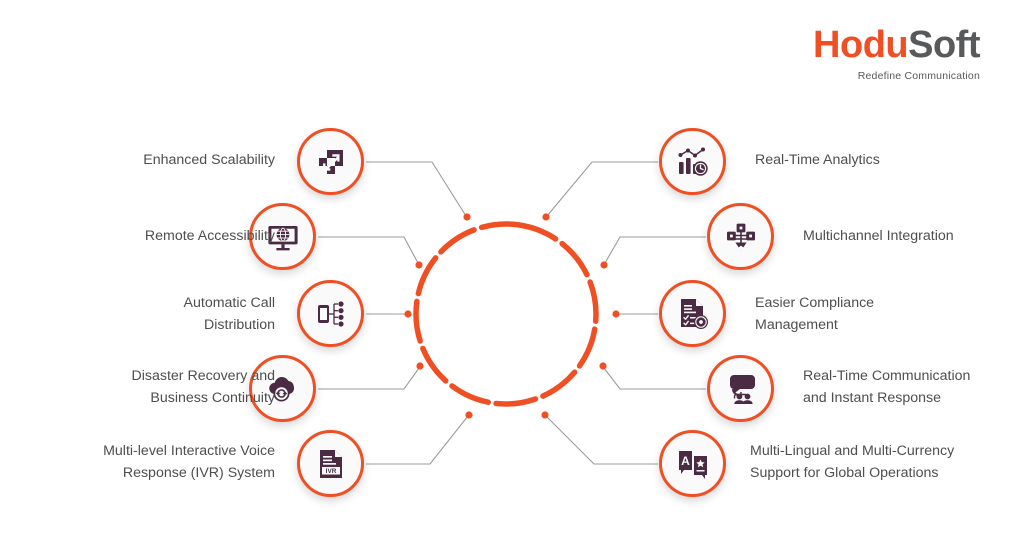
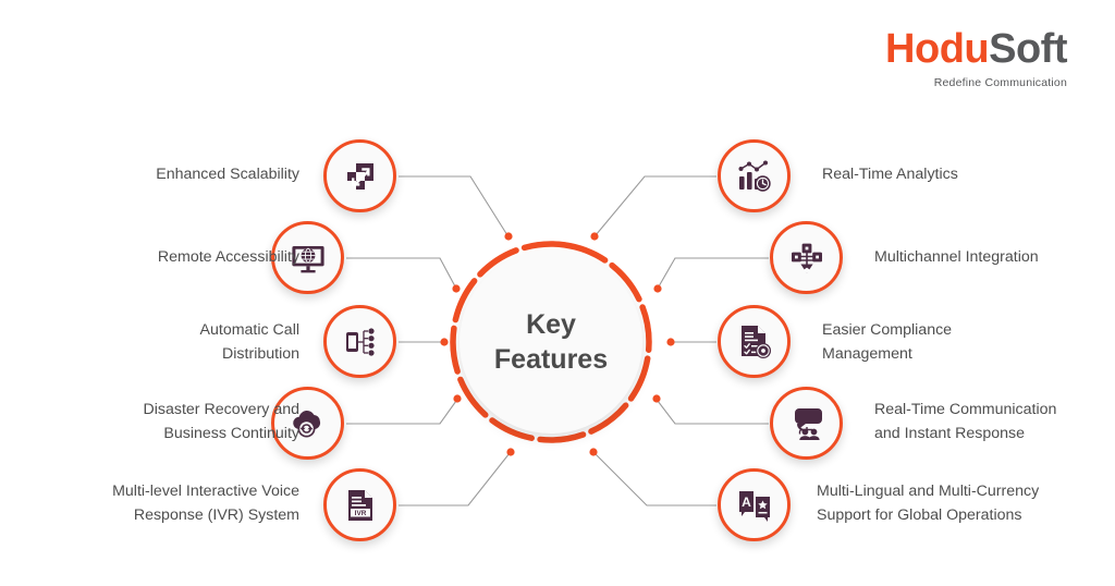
  HoduSoft
  Redefine Communication
+ Key
+ Features
  Enhanced Scalability
  Remote Accessibility
  Automatic Call
  Distribution
  Disaster Recovery and
  Business Continuity
  Multi-level Interactive Voice
  Response (IVR) System
  Real-Time Analytics
  Multichannel Integration
  Easier Compliance
  Management
  Real-Time Communication
  and Instant Response
  A
  Multi-Lingual and Multi-Currency
  Support for Global Operations
